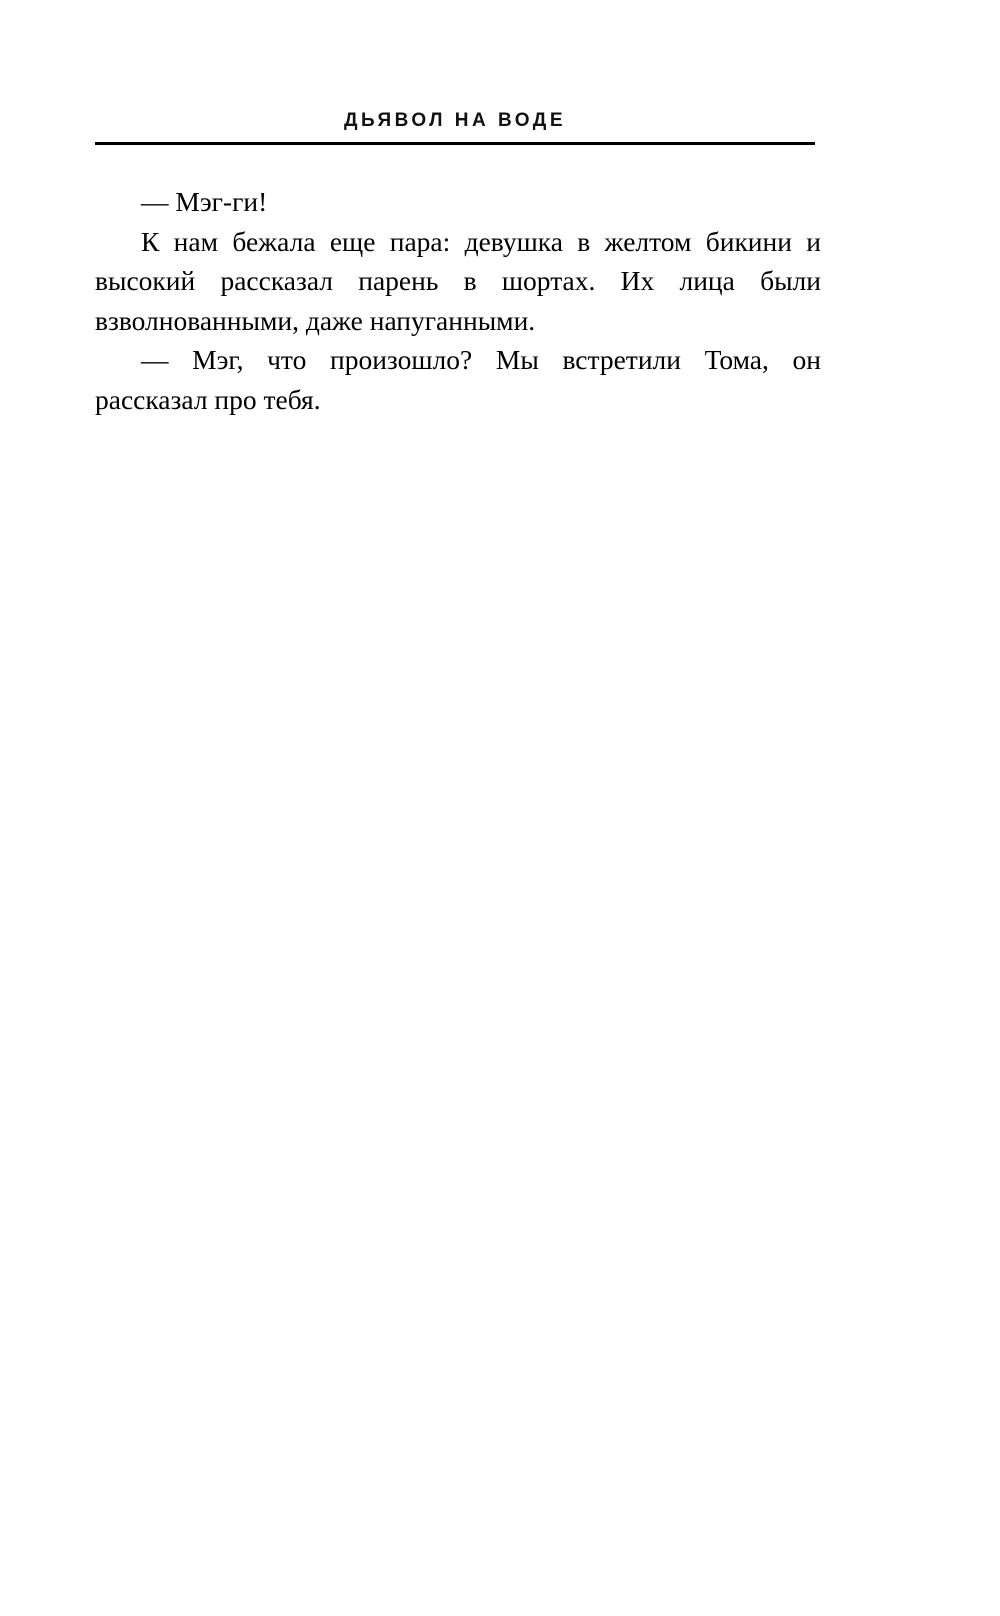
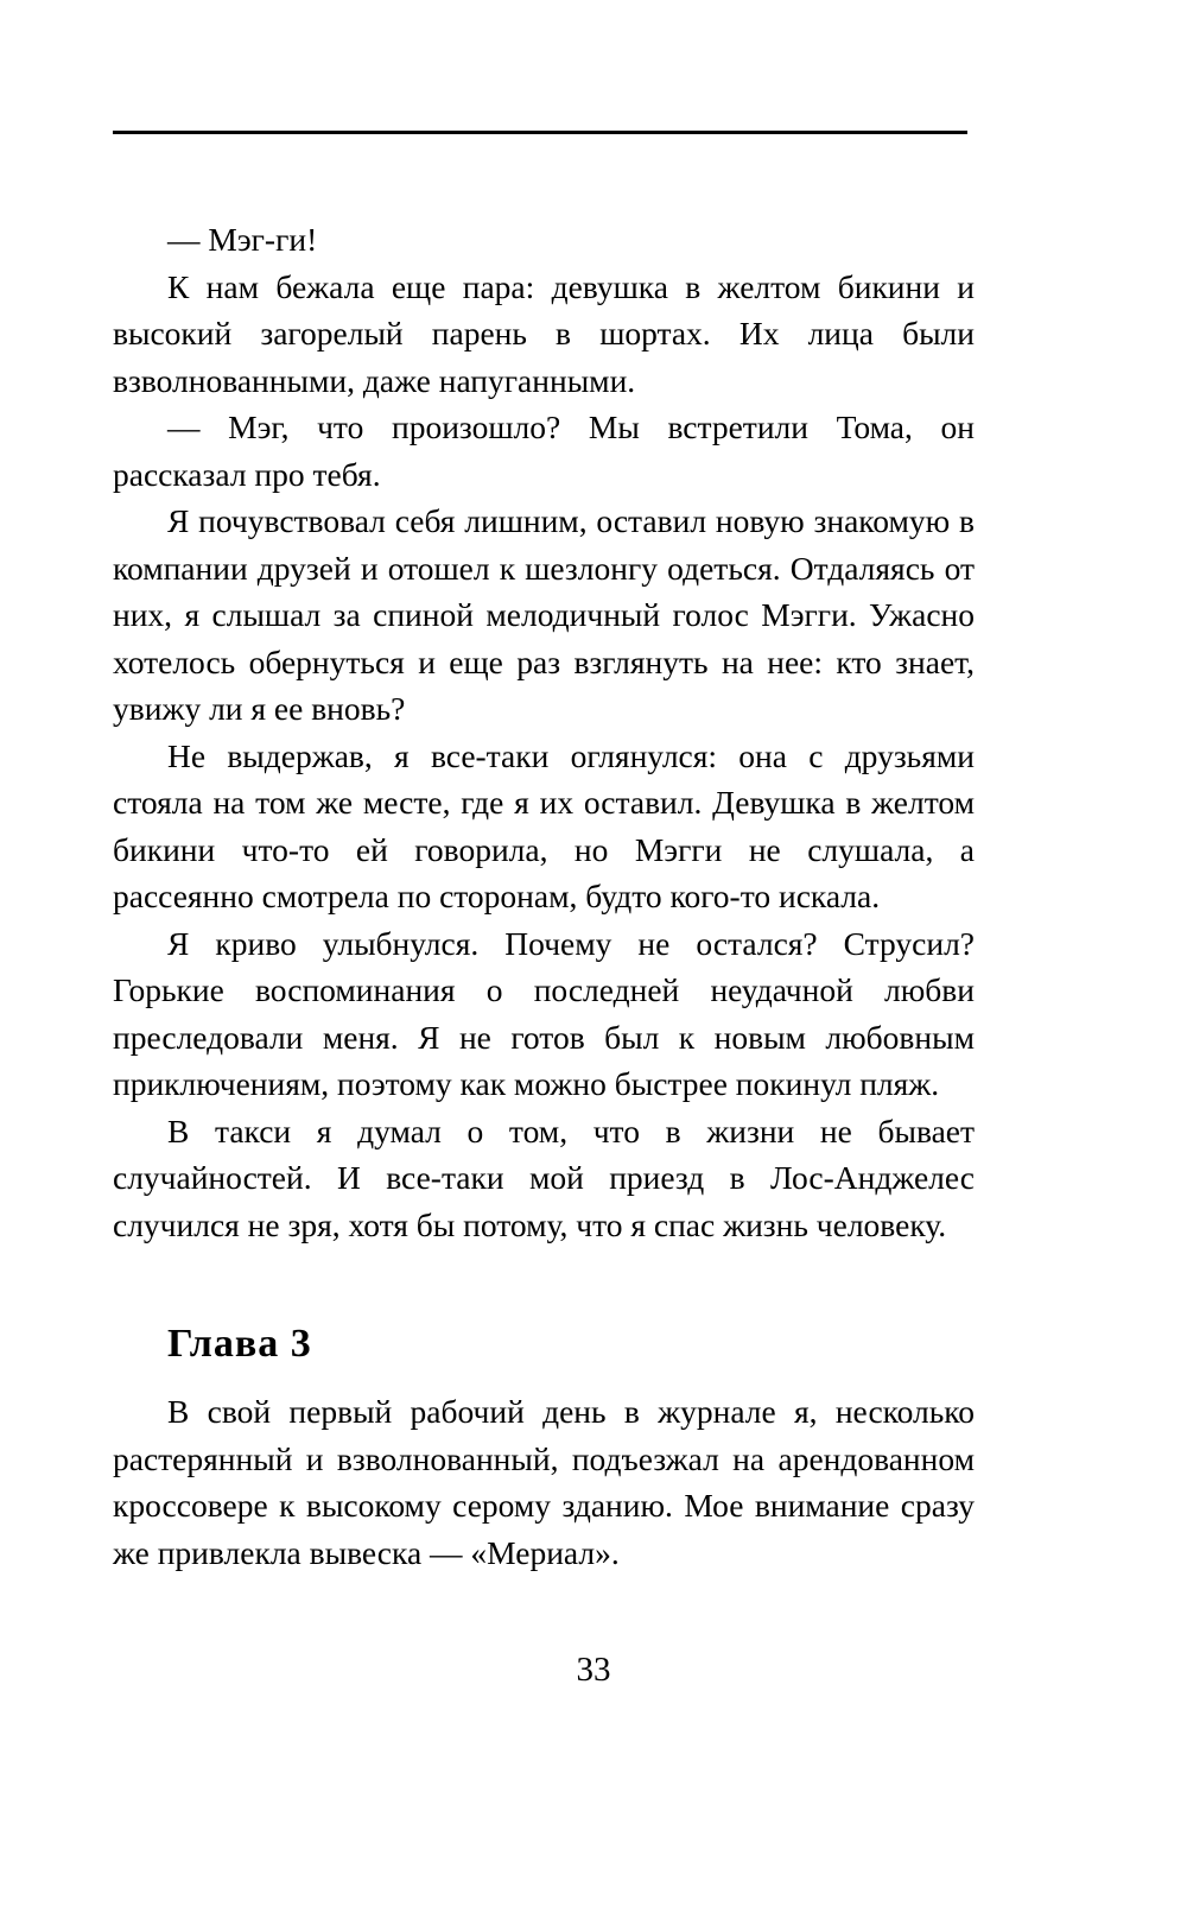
- ДЬЯВОЛ НА ВОДЕ
  — Мэг-ги!
- К нам бежала еще пара: девушка в желтом бикини и высокий рассказал парень в шортах. Их лица были взволнованными, даже напуганными.
+ К нам бежала еще пара: девушка в желтом бикини и высокий загорелый парень в шортах. Их лица были взволнованными, даже напуганными.
  — Мэг, что произошло? Мы встретили Тома, он рассказал про тебя.
+ Я почувствовал себя лишним, оставил новую знакомую в компании друзей и отошел к шезлонгу одеться. Отдаляясь от них, я слышал за спиной мелодичный голос Мэгги. Ужасно хотелось обернуться и еще раз взглянуть на нее: кто знает, увижу ли я ее вновь?
+ Не выдержав, я все-таки оглянулся: она с друзьями стояла на том же месте, где я их оставил. Девушка в желтом бикини что-то ей говорила, но Мэгги не слушала, а рассеянно смотрела по сторонам, будто кого-то искала.
+ Я криво улыбнулся. Почему не остался? Струсил? Горькие воспоминания о последней неудачной любви преследовали меня. Я не готов был к новым любовным приключениям, поэтому как можно быстрее покинул пляж.
+ В такси я думал о том, что в жизни не бывает случайностей. И все-таки мой приезд в Лос-Анджелес случился не зря, хотя бы потому, что я спас жизнь человеку.
+ Глава 3
+ В свой первый рабочий день в журнале я, несколько растерянный и взволнованный, подъезжал на арендованном кроссовере к высокому серому зданию. Мое внимание сразу же привлекла вывеска — «Мериал».
+ 33
